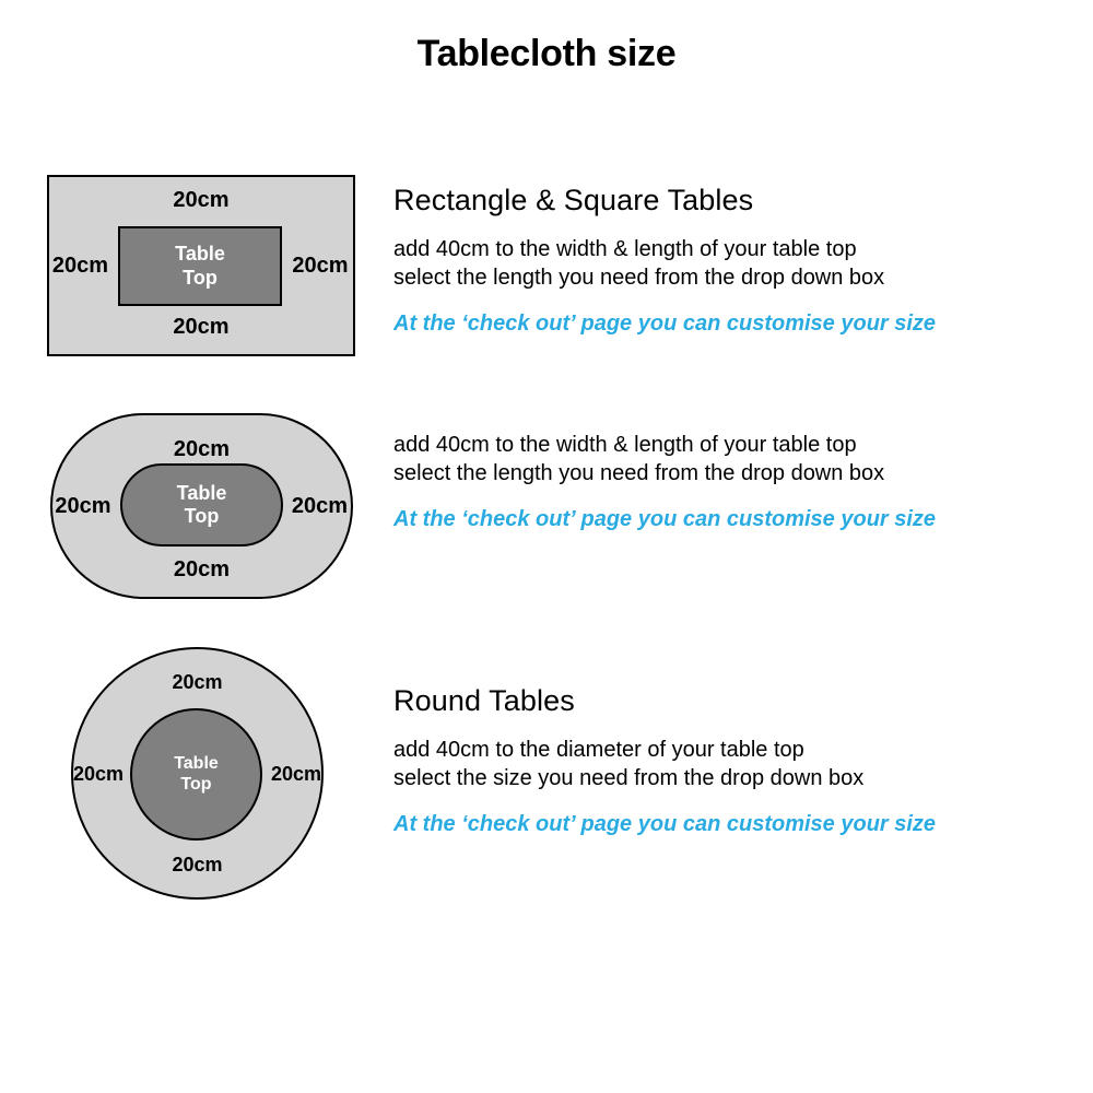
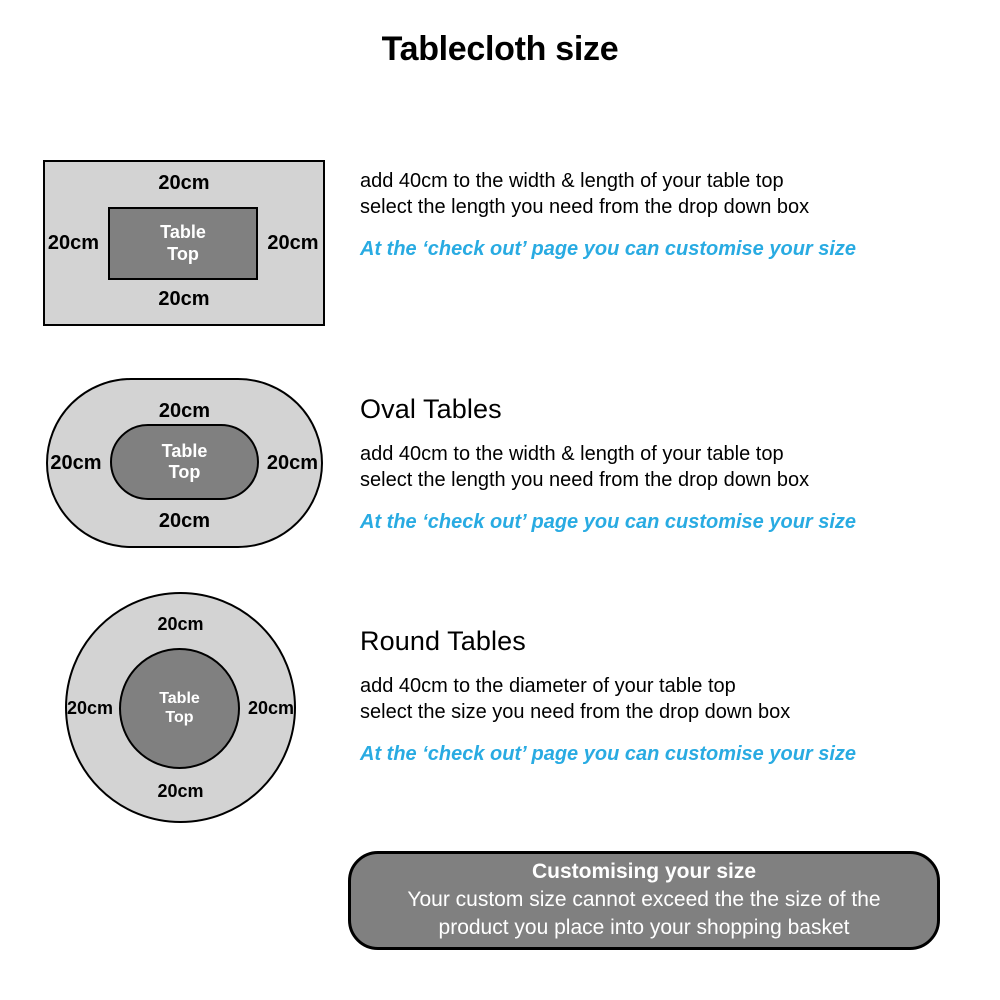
  Tablecloth size
  Table
  Top
  20cm
  20cm
  20cm
  20cm
- Rectangle & Square Tables
  add 40cm to the width & length of your table top
  select the length you need from the drop down box
  At the ‘check out’ page you can customise your size
  Table
  Top
  20cm
  20cm
  20cm
  20cm
+ Oval Tables
  add 40cm to the width & length of your table top
  select the length you need from the drop down box
  At the ‘check out’ page you can customise your size
  Table
  Top
  20cm
  20cm
  20cm
  20cm
  Round Tables
  add 40cm to the diameter of your table top
  select the size you need from the drop down box
  At the ‘check out’ page you can customise your size
+ Customising your size
+ Your custom size cannot exceed the the size of the
+ product you place into your shopping basket
